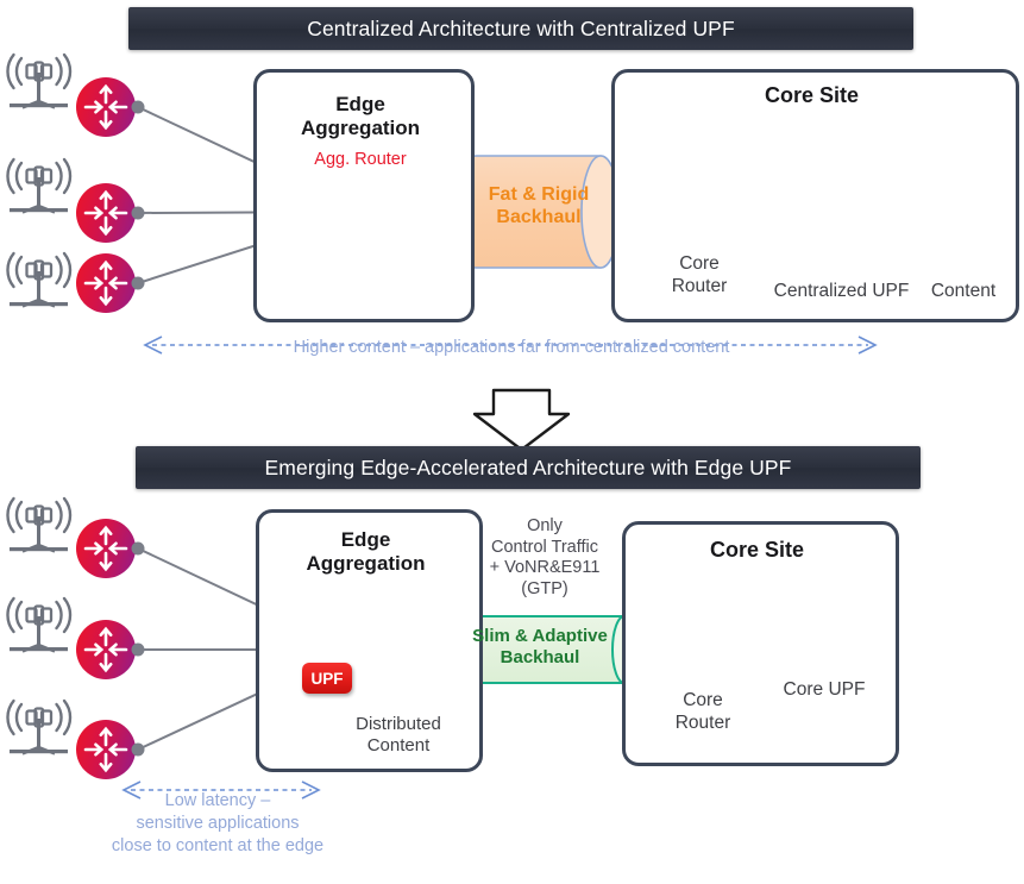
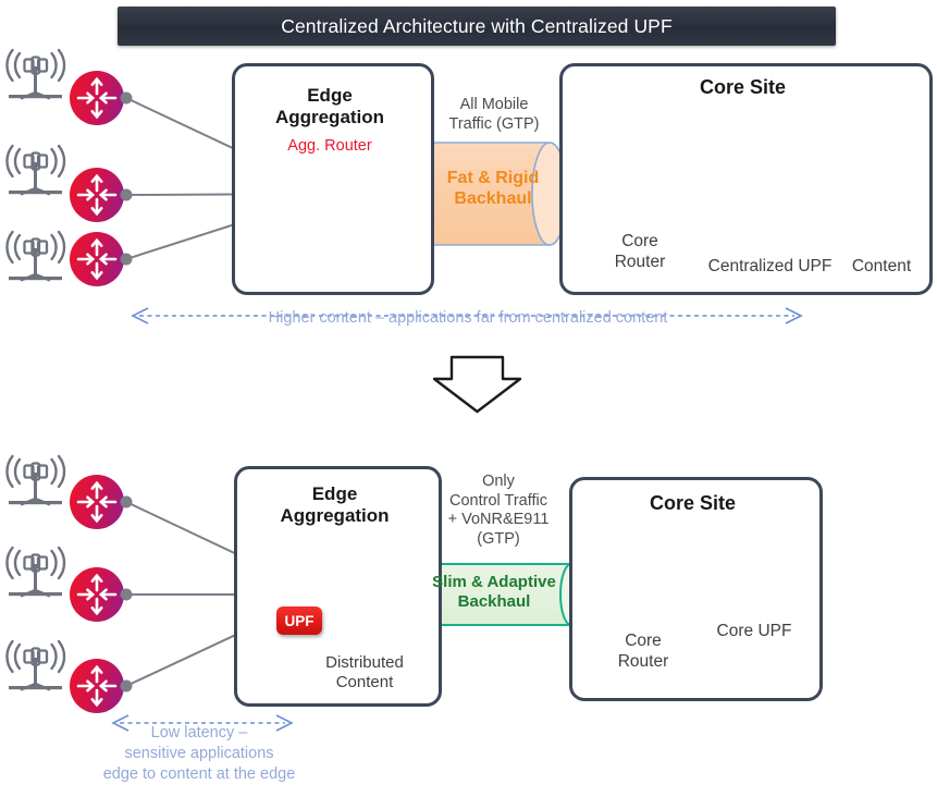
  Centralized Architecture with Centralized UPF
  Edge
  Aggregation
  Agg. Router
+ All Mobile
+ Traffic (GTP)
  Fat & Rigid
  Backhaul
  Core Site
  Core
  Router
  Centralized UPF
  Content
  Higher content – applications far from centralized content
- Emerging Edge-Accelerated Architecture with Edge UPF
  Edge
  Aggregation
  UPF
  Distributed
  Content
  Only
  Control Traffic
  + VoNR&E911
  (GTP)
  Slim & Adaptive
  Backhaul
  Core Site
  Core
  Router
  Core UPF
  Low latency –
  sensitive applications
- close to content at the edge
+ edge to content at the edge
